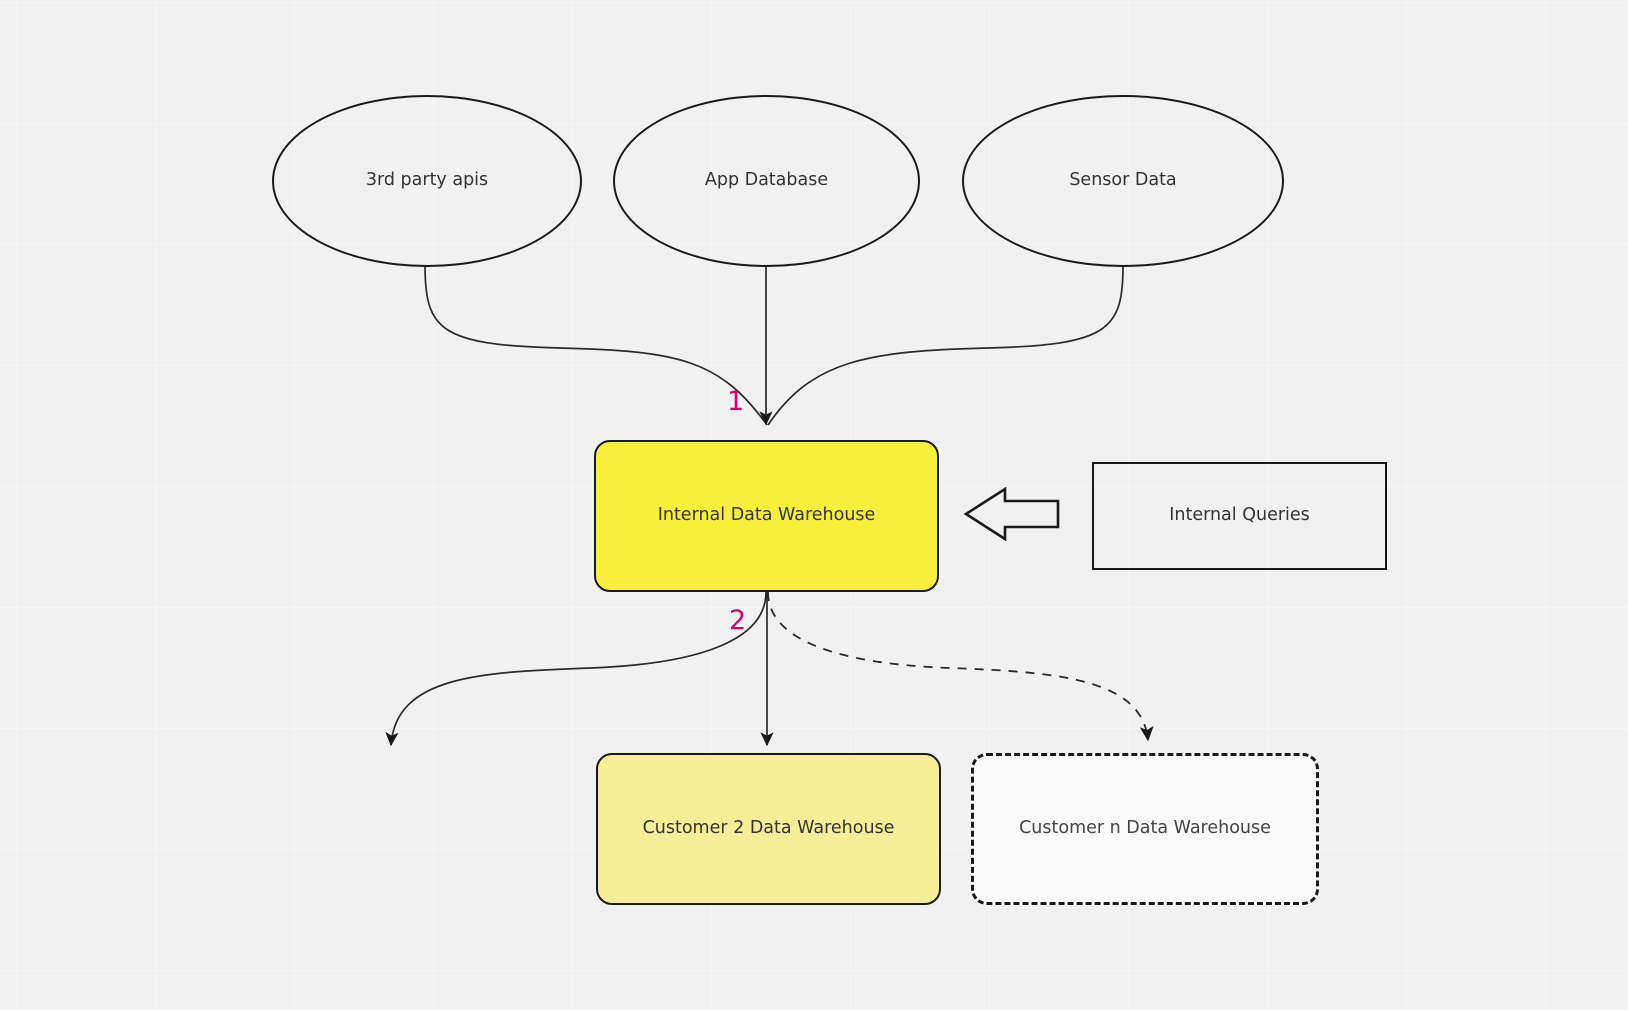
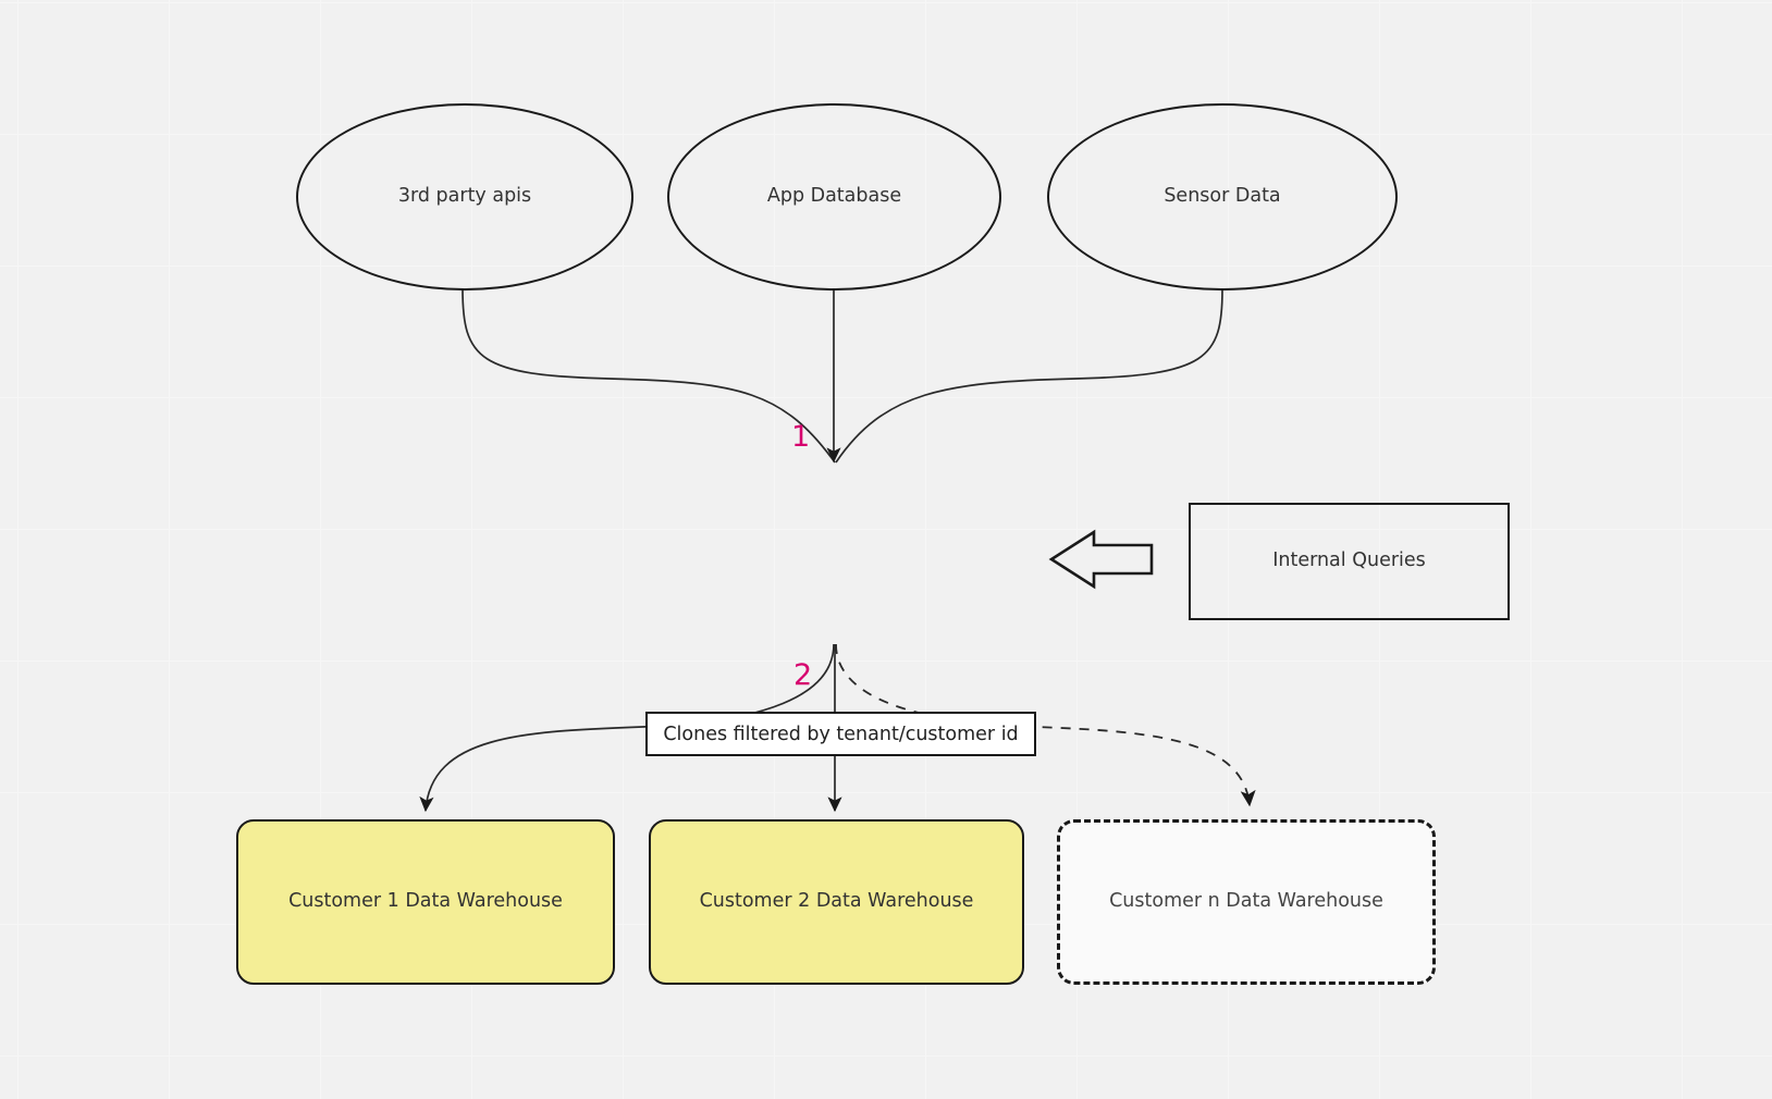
  3rd party apis
  App Database
  Sensor Data
  1
- Internal Data Warehouse
  Internal Queries
  2
+ Clones filtered by tenant/customer id
+ Customer 1 Data Warehouse
  Customer 2 Data Warehouse
  Customer n Data Warehouse
